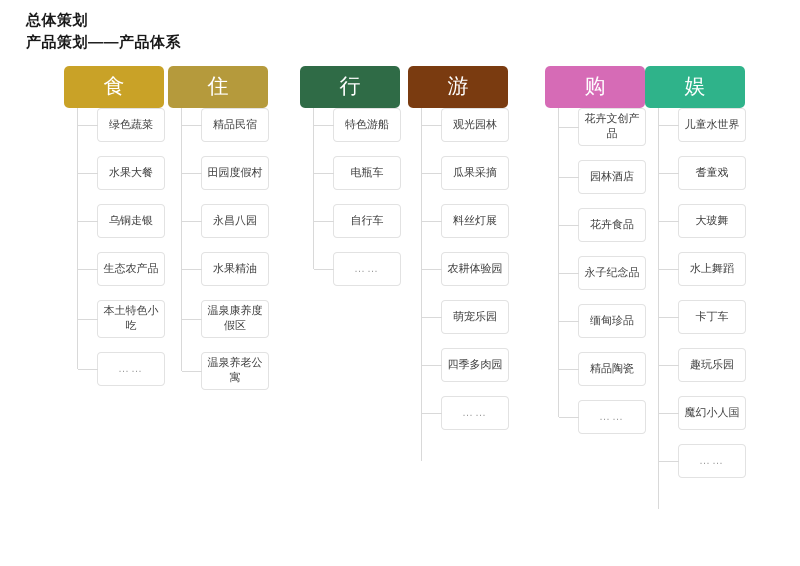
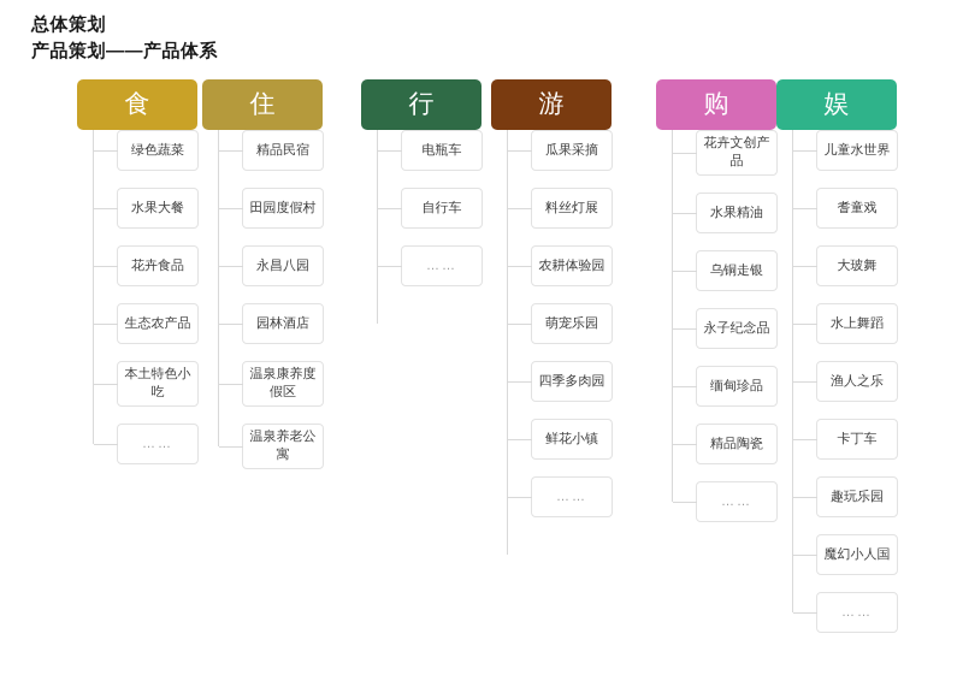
  总体策划
  产品策划——产品体系
  食
  绿色蔬菜
  水果大餐
- 乌铜走银
+ 花卉食品
  生态农产品
  本土特色小吃
  ……
  住
  精品民宿
  田园度假村
  永昌八园
- 水果精油
+ 园林酒店
  温泉康养度假区
  温泉养老公寓
  行
- 特色游船
  电瓶车
  自行车
  ……
  游
- 观光园林
  瓜果采摘
  料丝灯展
  农耕体验园
  萌宠乐园
  四季多肉园
+ 鲜花小镇
  ……
  购
  花卉文创产品
- 园林酒店
+ 水果精油
- 花卉食品
+ 乌铜走银
  永子纪念品
  缅甸珍品
  精品陶瓷
  ……
  娱
  儿童水世界
  耆童戏
  大玻舞
  水上舞蹈
+ 渔人之乐
  卡丁车
  趣玩乐园
  魔幻小人国
  ……
